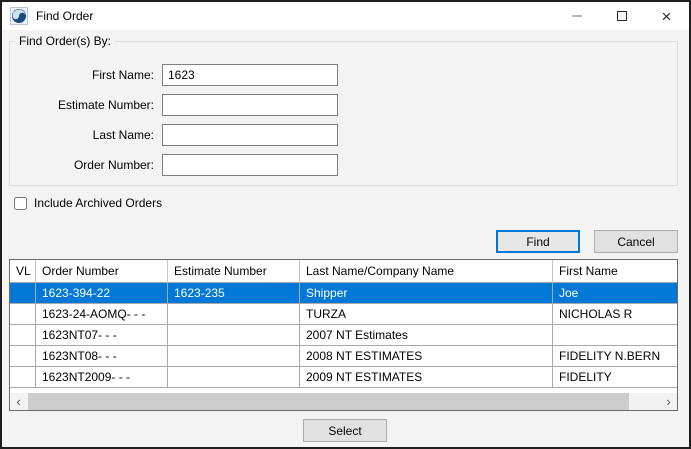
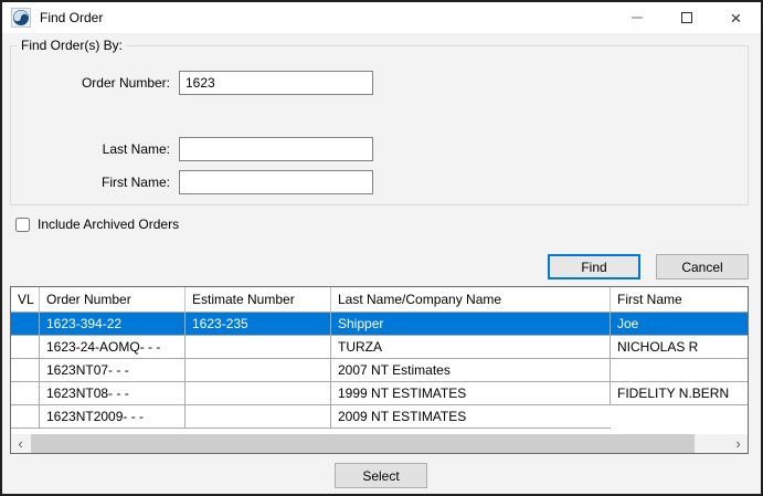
  Find Order
  ×
  Find Order(s) By:
- First Name:
+ Order Number:
  1623
- Estimate Number:
  Last Name:
- Order Number:
+ First Name:
  Include Archived Orders
  Find
  Cancel
  VL
  Order Number
  Estimate Number
  Last Name/Company Name
  First Name
  1623-394-22
  1623-235
  Shipper
  Joe
  1623-24-AOMQ- - -
  TURZA
  NICHOLAS R
  1623NT07- - -
  2007 NT Estimates
  1623NT08- - -
- 2008 NT ESTIMATES
+ 1999 NT ESTIMATES
  FIDELITY N.BERN
  1623NT2009- - -
  2009 NT ESTIMATES
- FIDELITY
  ‹
  ›
  Select
